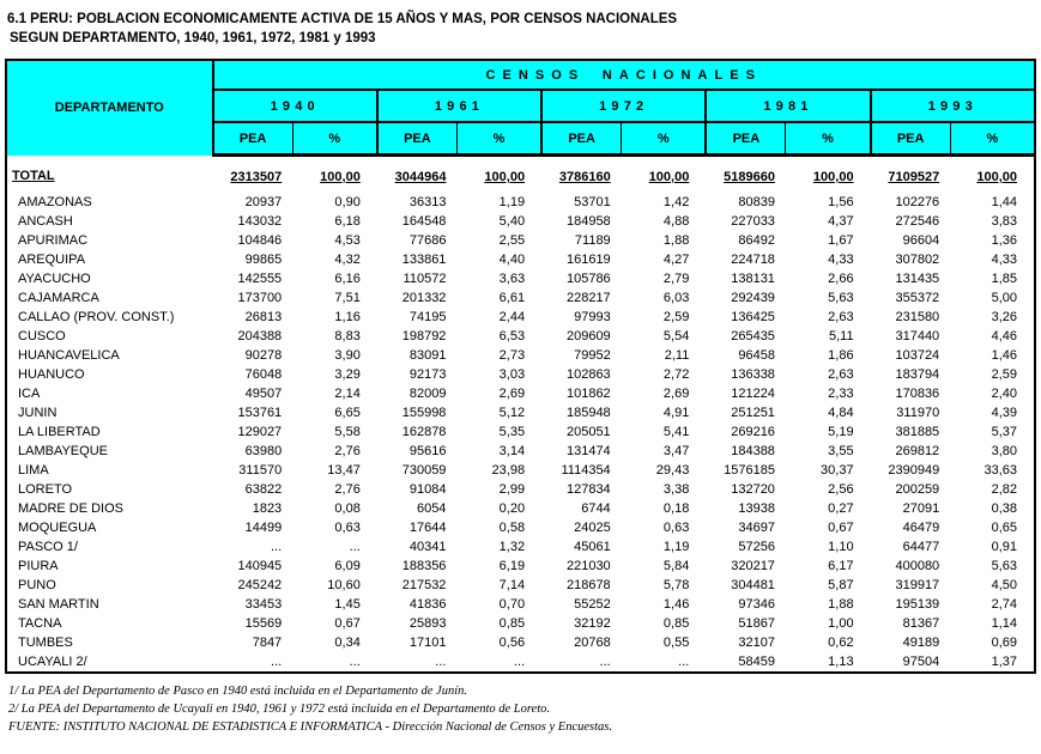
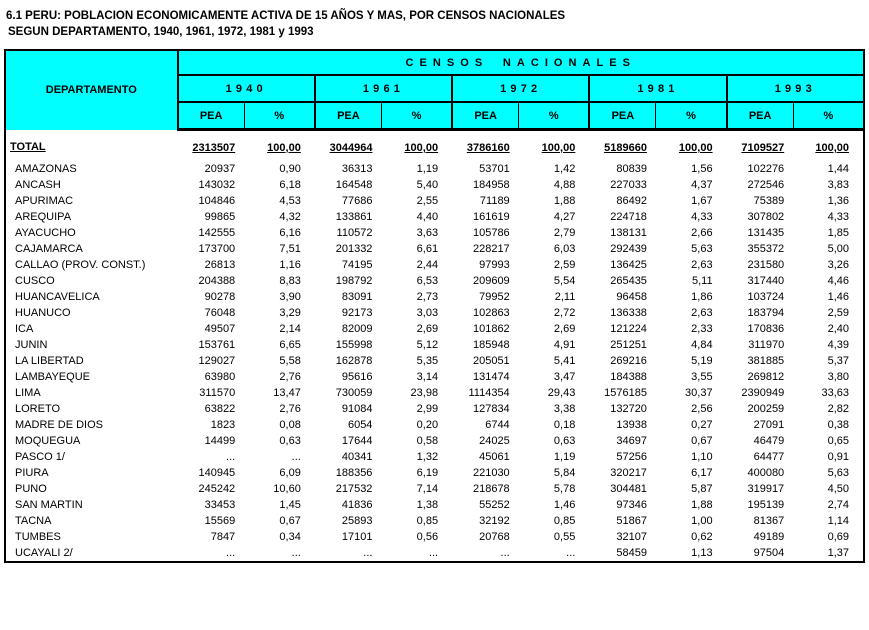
  6.1 PERU: POBLACION ECONOMICAMENTE ACTIVA DE 15 AÑOS Y MAS, POR CENSOS NACIONALES
  SEGUN DEPARTAMENTO, 1940, 1961, 1972, 1981 y 1993
  DEPARTAMENTO	CENSOS NACIONALES
  1940	1961	1972	1981	1993
  PEA	%	PEA	%	PEA	%	PEA	%	PEA	%
  TOTAL	2313507	100,00	3044964	100,00	3786160	100,00	5189660	100,00	7109527	100,00
  AMAZONAS	20937	0,90	36313	1,19	53701	1,42	80839	1,56	102276	1,44
  ANCASH	143032	6,18	164548	5,40	184958	4,88	227033	4,37	272546	3,83
- APURIMAC	104846	4,53	77686	2,55	71189	1,88	86492	1,67	96604	1,36
+ APURIMAC	104846	4,53	77686	2,55	71189	1,88	86492	1,67	75389	1,36
  AREQUIPA	99865	4,32	133861	4,40	161619	4,27	224718	4,33	307802	4,33
  AYACUCHO	142555	6,16	110572	3,63	105786	2,79	138131	2,66	131435	1,85
  CAJAMARCA	173700	7,51	201332	6,61	228217	6,03	292439	5,63	355372	5,00
  CALLAO (PROV. CONST.)	26813	1,16	74195	2,44	97993	2,59	136425	2,63	231580	3,26
  CUSCO	204388	8,83	198792	6,53	209609	5,54	265435	5,11	317440	4,46
  HUANCAVELICA	90278	3,90	83091	2,73	79952	2,11	96458	1,86	103724	1,46
  HUANUCO	76048	3,29	92173	3,03	102863	2,72	136338	2,63	183794	2,59
  ICA	49507	2,14	82009	2,69	101862	2,69	121224	2,33	170836	2,40
  JUNIN	153761	6,65	155998	5,12	185948	4,91	251251	4,84	311970	4,39
  LA LIBERTAD	129027	5,58	162878	5,35	205051	5,41	269216	5,19	381885	5,37
  LAMBAYEQUE	63980	2,76	95616	3,14	131474	3,47	184388	3,55	269812	3,80
  LIMA	311570	13,47	730059	23,98	1114354	29,43	1576185	30,37	2390949	33,63
  LORETO	63822	2,76	91084	2,99	127834	3,38	132720	2,56	200259	2,82
  MADRE DE DIOS	1823	0,08	6054	0,20	6744	0,18	13938	0,27	27091	0,38
  MOQUEGUA	14499	0,63	17644	0,58	24025	0,63	34697	0,67	46479	0,65
  PASCO 1/	...	...	40341	1,32	45061	1,19	57256	1,10	64477	0,91
  PIURA	140945	6,09	188356	6,19	221030	5,84	320217	6,17	400080	5,63
  PUNO	245242	10,60	217532	7,14	218678	5,78	304481	5,87	319917	4,50
- SAN MARTIN	33453	1,45	41836	0,70	55252	1,46	97346	1,88	195139	2,74
+ SAN MARTIN	33453	1,45	41836	1,38	55252	1,46	97346	1,88	195139	2,74
  TACNA	15569	0,67	25893	0,85	32192	0,85	51867	1,00	81367	1,14
  TUMBES	7847	0,34	17101	0,56	20768	0,55	32107	0,62	49189	0,69
  UCAYALI 2/	...	...	...	...	...	...	58459	1,13	97504	1,37
- 1/ La PEA del Departamento de Pasco en 1940 está incluida en el Departamento de Junín.
- 2/ La PEA del Departamento de Ucayali en 1940, 1961 y 1972 está incluida en el Departamento de Loreto.
- FUENTE: INSTITUTO NACIONAL DE ESTADISTICA E INFORMATICA - Dirección Nacional de Censos y Encuestas.
